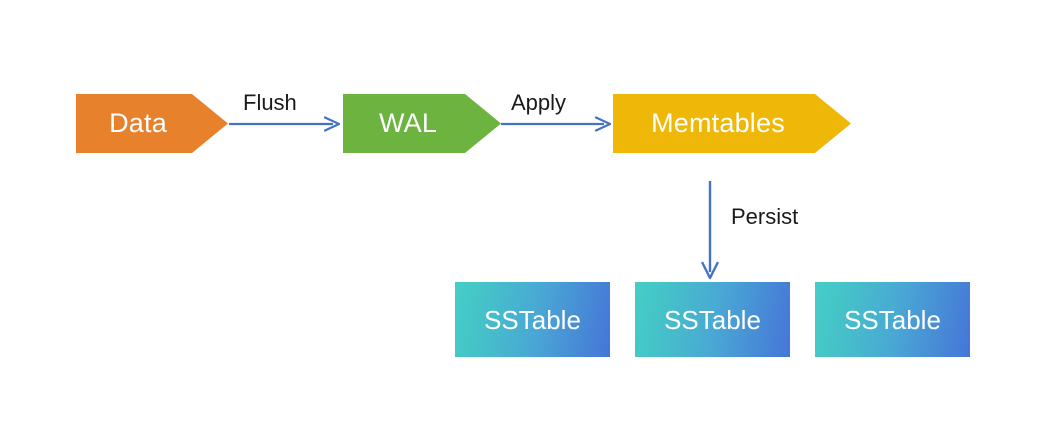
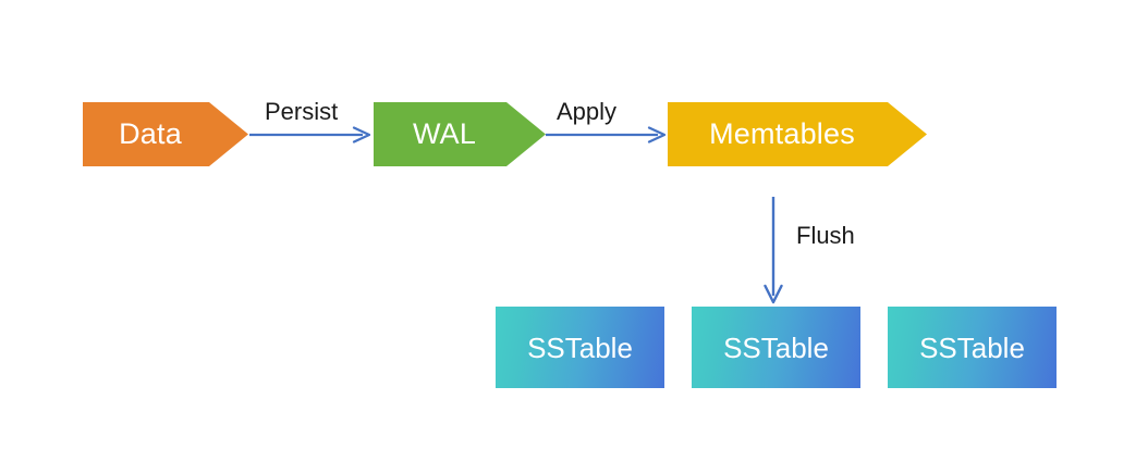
  Data
  WAL
  Memtables
  SSTable
  SSTable
  SSTable
- Flush
+ Persist
  Apply
- Persist
+ Flush
